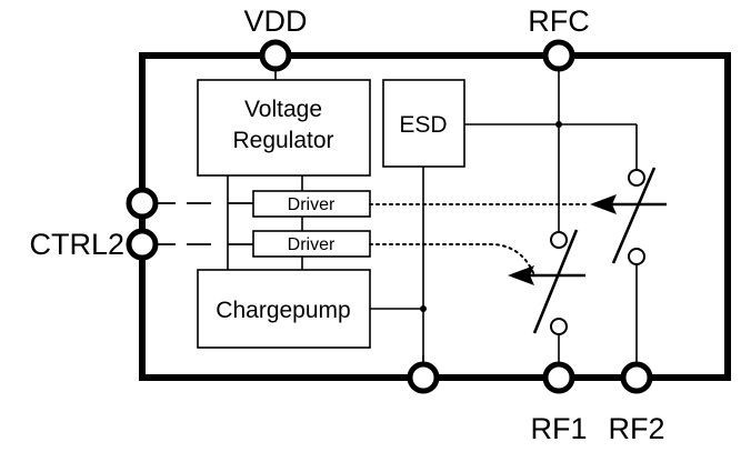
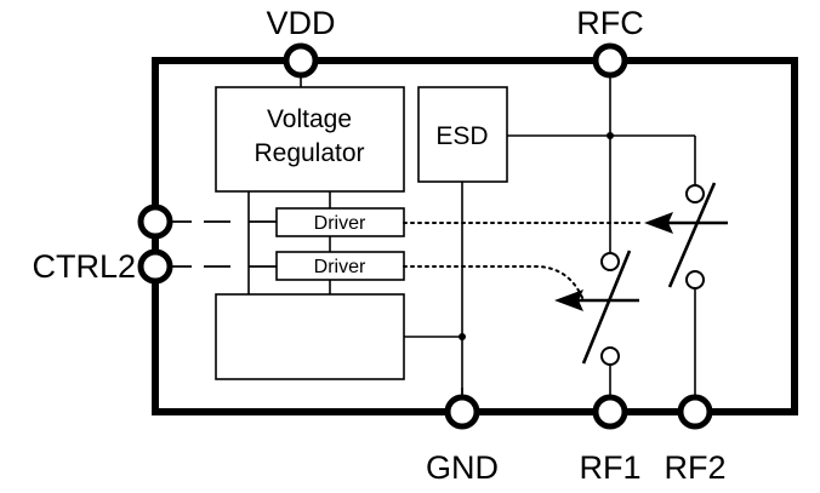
  Voltage
  Regulator
  ESD
  Driver
  Driver
- Chargepump
  VDD
  RFC
  CTRL2
+ GND
  RF1
  RF2
